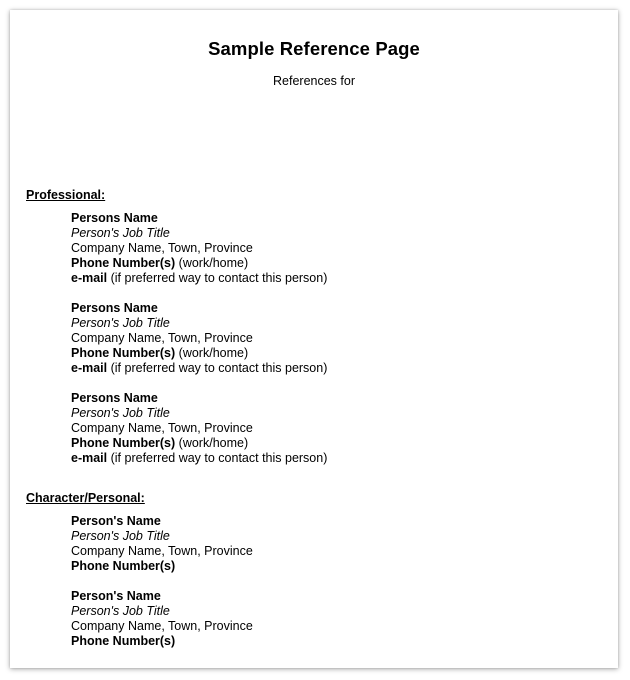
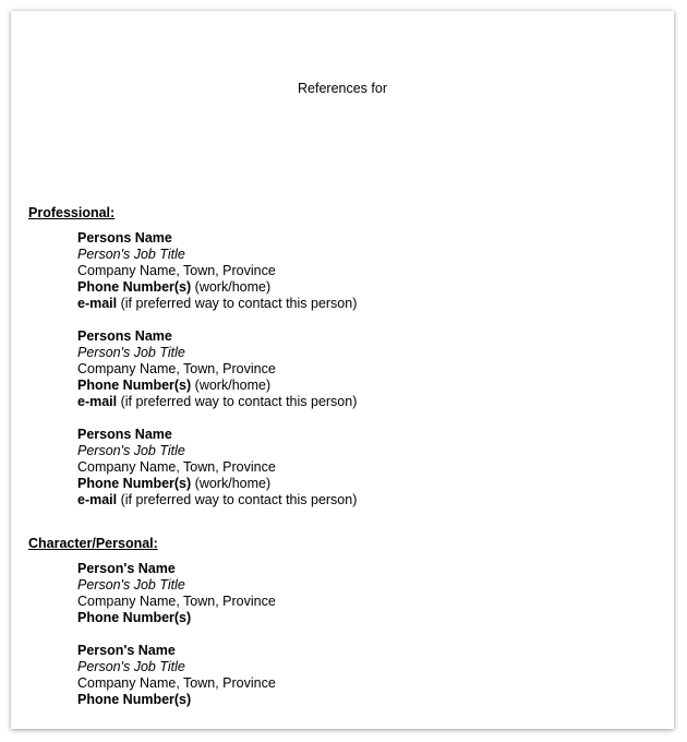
- Sample Reference Page
  References for
  Professional:
  Persons Name
  Person's Job Title
  Company Name, Town, Province
  Phone Number(s) (work/home)
  e-mail (if preferred way to contact this person)
  Persons Name
  Person's Job Title
  Company Name, Town, Province
  Phone Number(s) (work/home)
  e-mail (if preferred way to contact this person)
  Persons Name
  Person's Job Title
  Company Name, Town, Province
  Phone Number(s) (work/home)
  e-mail (if preferred way to contact this person)
  Character/Personal:
  Person's Name
  Person's Job Title
  Company Name, Town, Province
  Phone Number(s)
  Person's Name
  Person's Job Title
  Company Name, Town, Province
  Phone Number(s)
